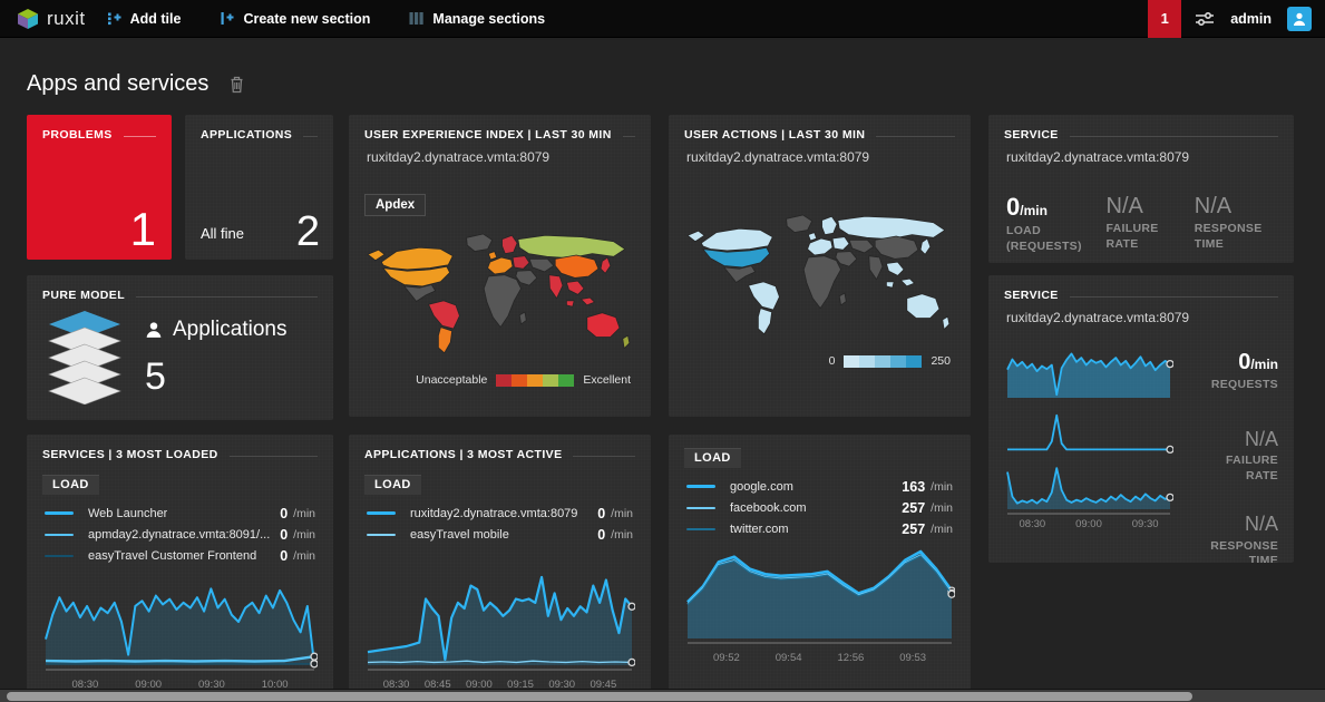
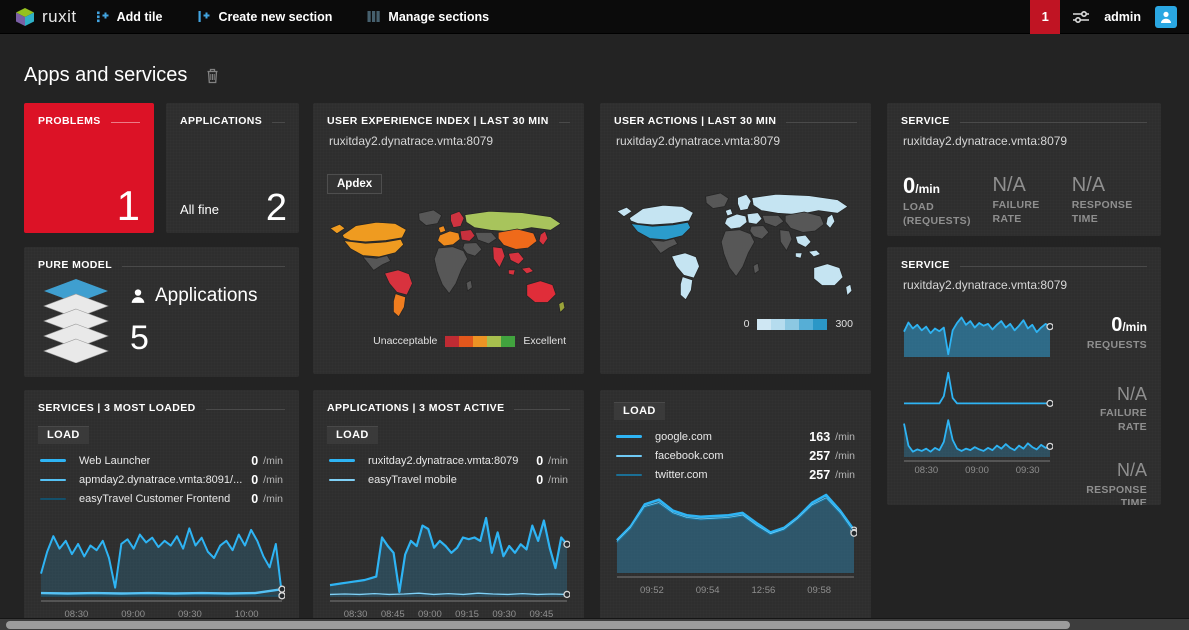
  ruxit
  Add tile
  Create new section
  Manage sections
  1
  admin
  Apps and services
  PROBLEMS
  1
  APPLICATIONS
  All fine
  2
  USER EXPERIENCE INDEX | LAST 30 MIN
  ruxitday2.dynatrace.vmta:8079
  Apdex
  Unacceptable
  Excellent
  USER ACTIONS | LAST 30 MIN
  ruxitday2.dynatrace.vmta:8079
  0
- 250
+ 300
  SERVICE
  ruxitday2.dynatrace.vmta:8079
  0/min
  LOAD
  (REQUESTS)
  N/A
  FAILURE
  RATE
  N/A
  RESPONSE
  TIME
  PURE MODEL
  Applications
  5
  SERVICE
  ruxitday2.dynatrace.vmta:8079
  08:30
  09:00
  09:30
  0/min
  REQUESTS
  N/A
  FAILURE
  RATE
  N/A
  RESPONSE
  TIME
  SERVICES | 3 MOST LOADED
  LOAD
  Web Launcher
  0
  /min
  apmday2.dynatrace.vmta:8091/...
  0
  /min
  easyTravel Customer Frontend
  0
  /min
  08:30
  09:00
  09:30
  10:00
  APPLICATIONS | 3 MOST ACTIVE
  LOAD
  ruxitday2.dynatrace.vmta:8079
  0
  /min
  easyTravel mobile
  0
  /min
  08:30
  08:45
  09:00
  09:15
  09:30
  09:45
  LOAD
  google.com
  163
  /min
  facebook.com
  257
  /min
  twitter.com
  257
  /min
  09:52
  09:54
  12:56
- 09:53
+ 09:58
